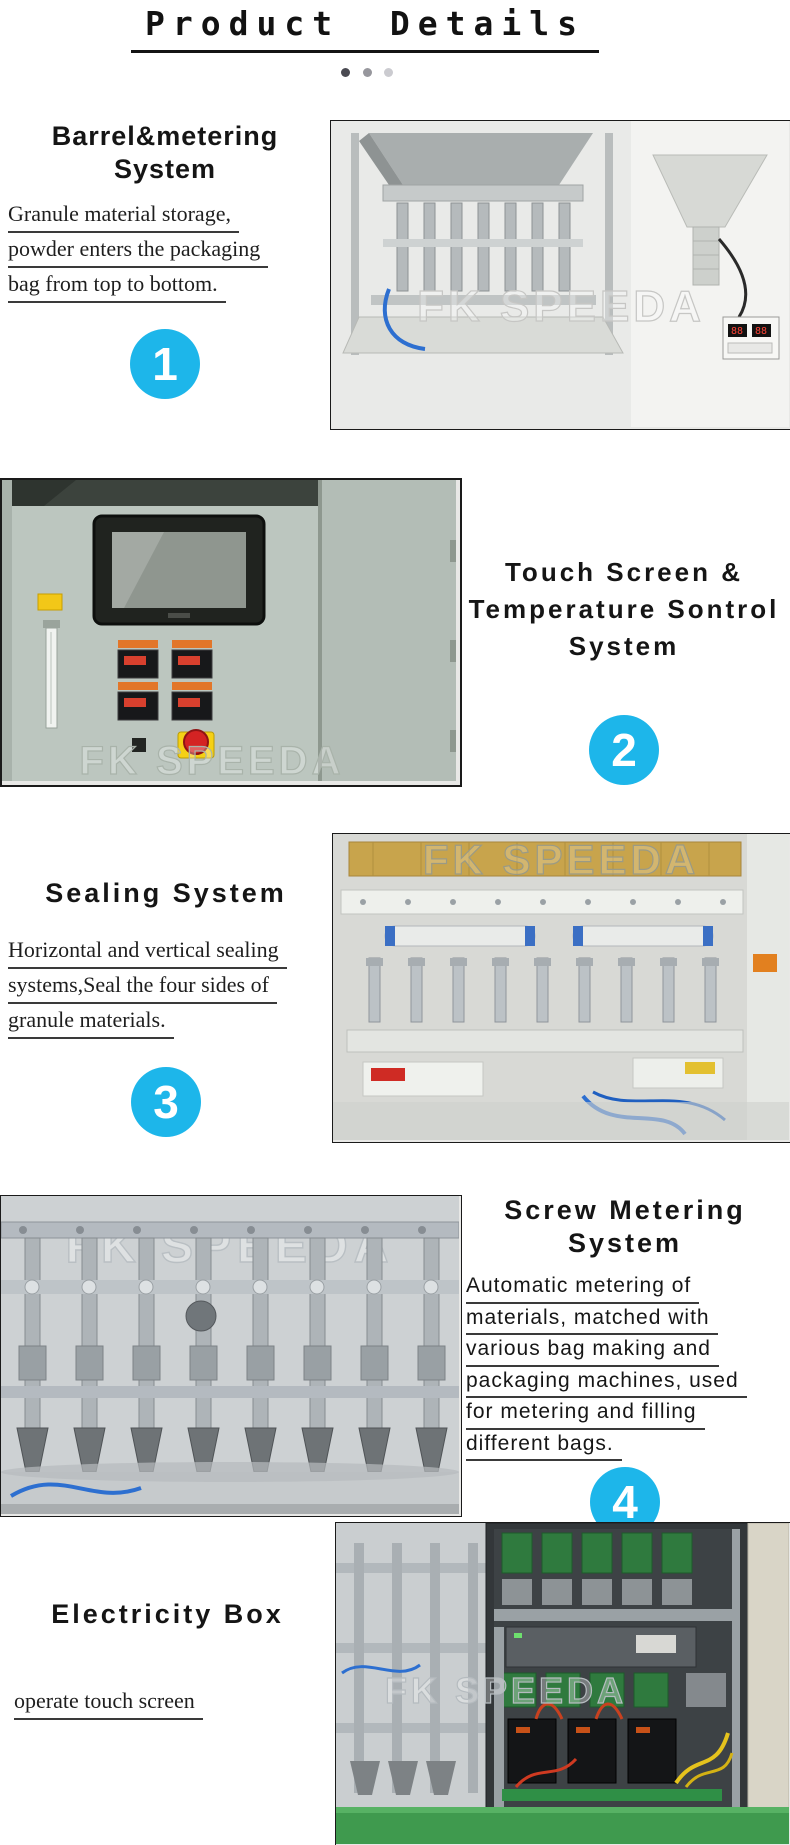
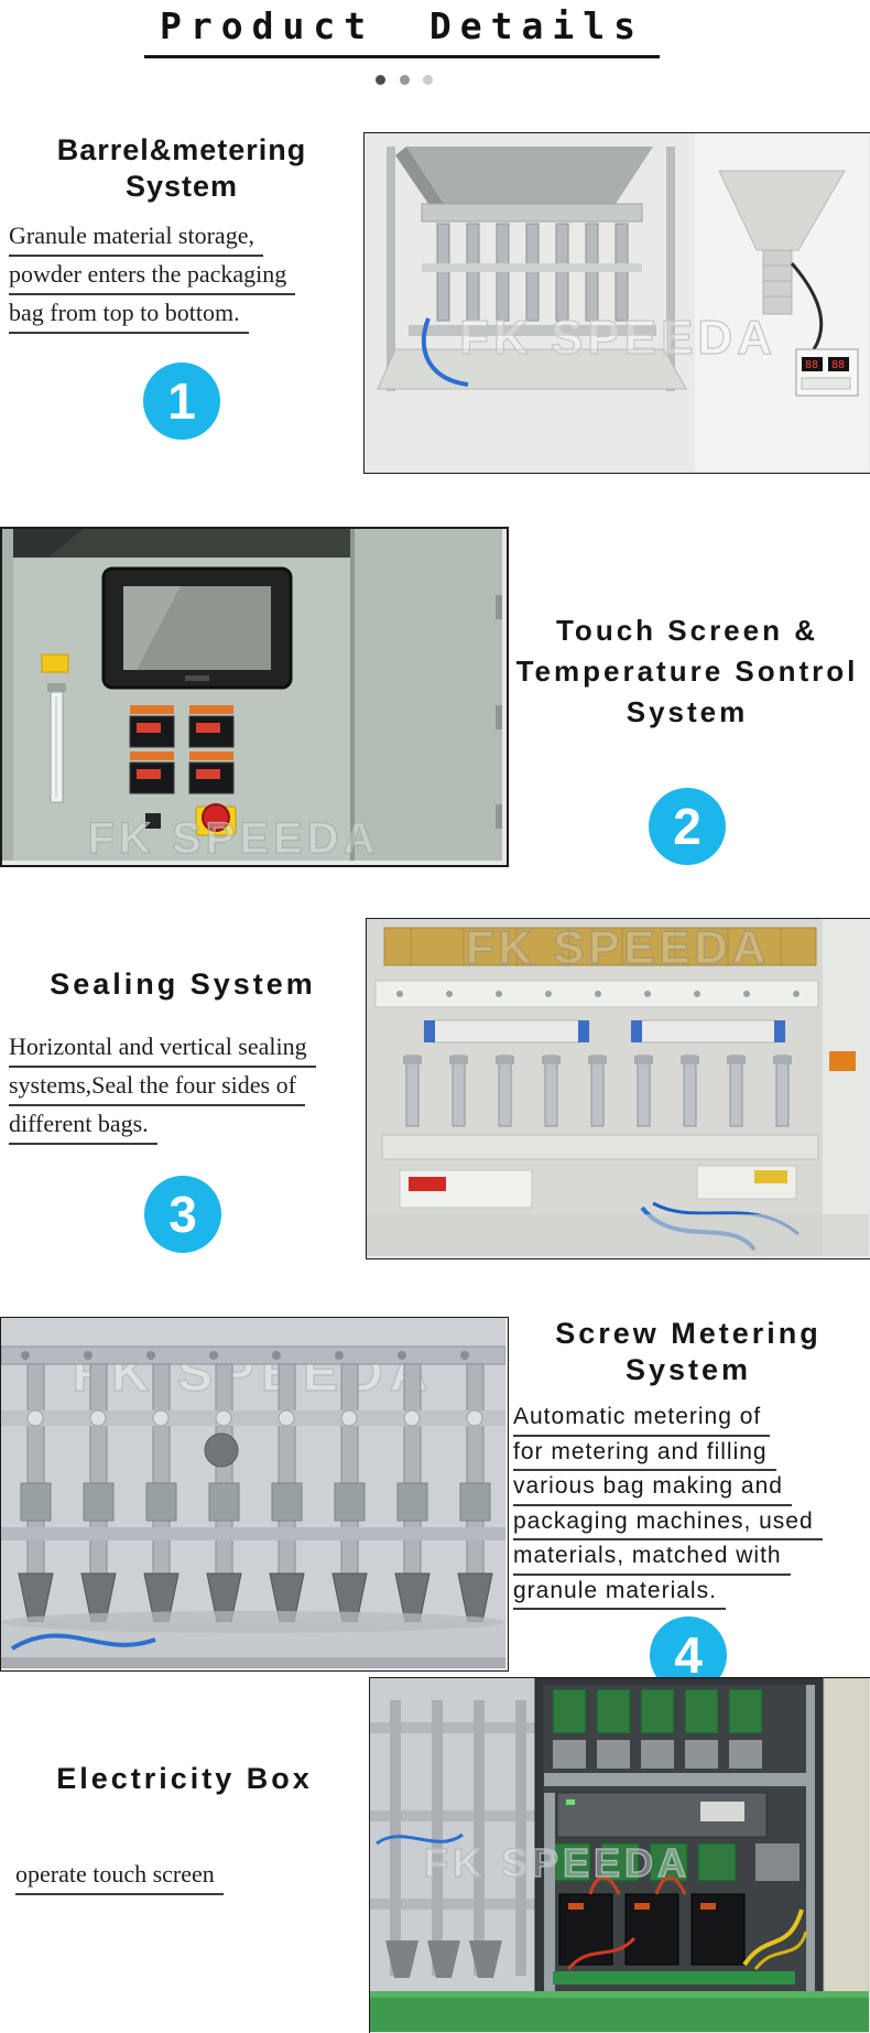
  Product Details
  Barrel&metering
  System
  Granule material storage,
  powder enters the packaging
  bag from top to bottom.
  1
  88
  88
  FK SPEEDA
  FK SPEEDA
  Touch Screen &
  Temperature Sontrol
  System
  2
  Sealing System
  Horizontal and vertical sealing
  systems,Seal the four sides of
- granule materials.
+ different bags.
  3
  FK SPEEDA
  Screw Metering
  System
  Automatic metering of
- materials, matched with
+ for metering and filling
  various bag making and
  packaging machines, used
- for metering and filling
+ materials, matched with
- different bags.
+ granule materials.
  4
  Electricity Box
  operate touch screen
  FK SPEEDA
